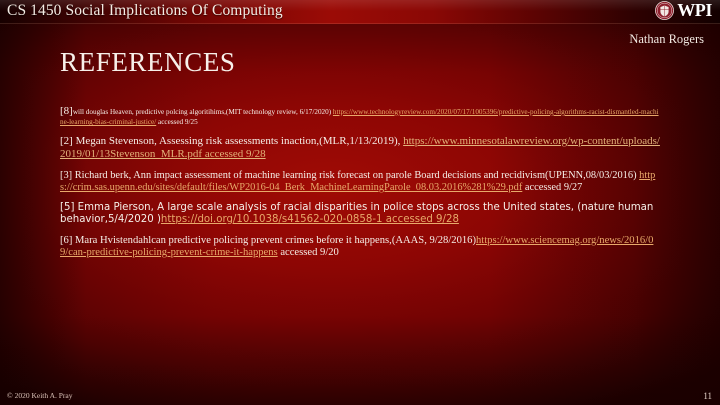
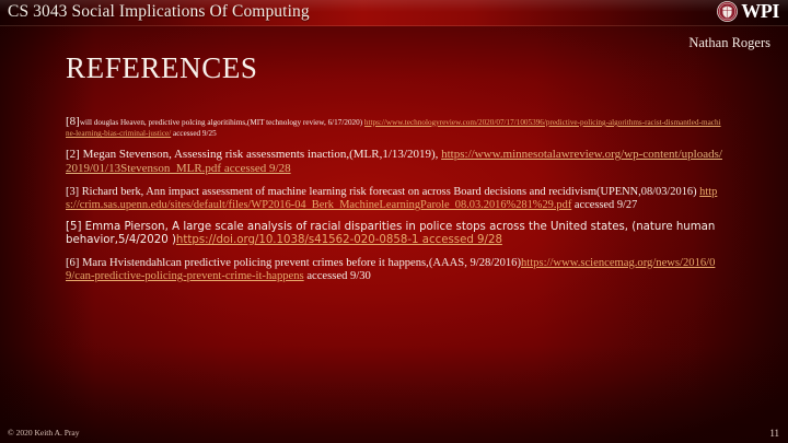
- CS 1450 Social Implications Of Computing
+ CS 3043 Social Implications Of Computing
  WPI
  Nathan Rogers
  REFERENCES
  [8]will douglas Heaven, predictive polcing algoritihims,(MIT technology review, 6/17/2020) https://www.technologyreview.com/2020/07/17/1005396/predictive-policing-algorithms-racist-dismantled-machine-learning-bias-criminal-justice/ accessed 9/25
  [2] Megan Stevenson, Assessing risk assessments inaction,(MLR,1/13/2019), https://www.minnesotalawreview.org/wp-content/uploads/2019/01/13Stevenson_MLR.pdf accessed 9/28
- [3] Richard berk, Ann impact assessment of machine learning risk forecast on parole Board decisions and recidivism(UPENN,08/03/2016) https://crim.sas.upenn.edu/sites/default/files/WP2016-04_Berk_MachineLearningParole_08.03.2016%281%29.pdf accessed 9/27
+ [3] Richard berk, Ann impact assessment of machine learning risk forecast on across Board decisions and recidivism(UPENN,08/03/2016) https://crim.sas.upenn.edu/sites/default/files/WP2016-04_Berk_MachineLearningParole_08.03.2016%281%29.pdf accessed 9/27
  [5] Emma Pierson, A large scale analysis of racial disparities in police stops across the United states, (nature human behavior,5/4/2020 )https://doi.org/10.1038/s41562-020-0858-1 accessed 9/28
- [6] Mara Hvistendahlcan predictive policing prevent crimes before it happens,(AAAS, 9/28/2016)https://www.sciencemag.org/news/2016/09/can-predictive-policing-prevent-crime-it-happens accessed 9/20
+ [6] Mara Hvistendahlcan predictive policing prevent crimes before it happens,(AAAS, 9/28/2016)https://www.sciencemag.org/news/2016/09/can-predictive-policing-prevent-crime-it-happens accessed 9/30
  © 2020 Keith A. Pray
  11
